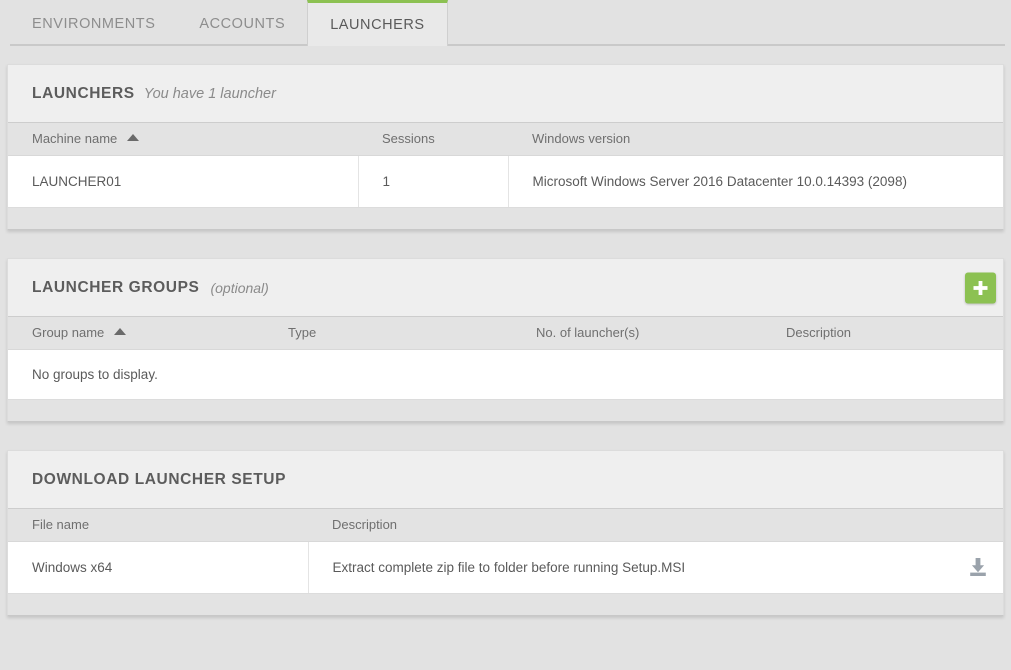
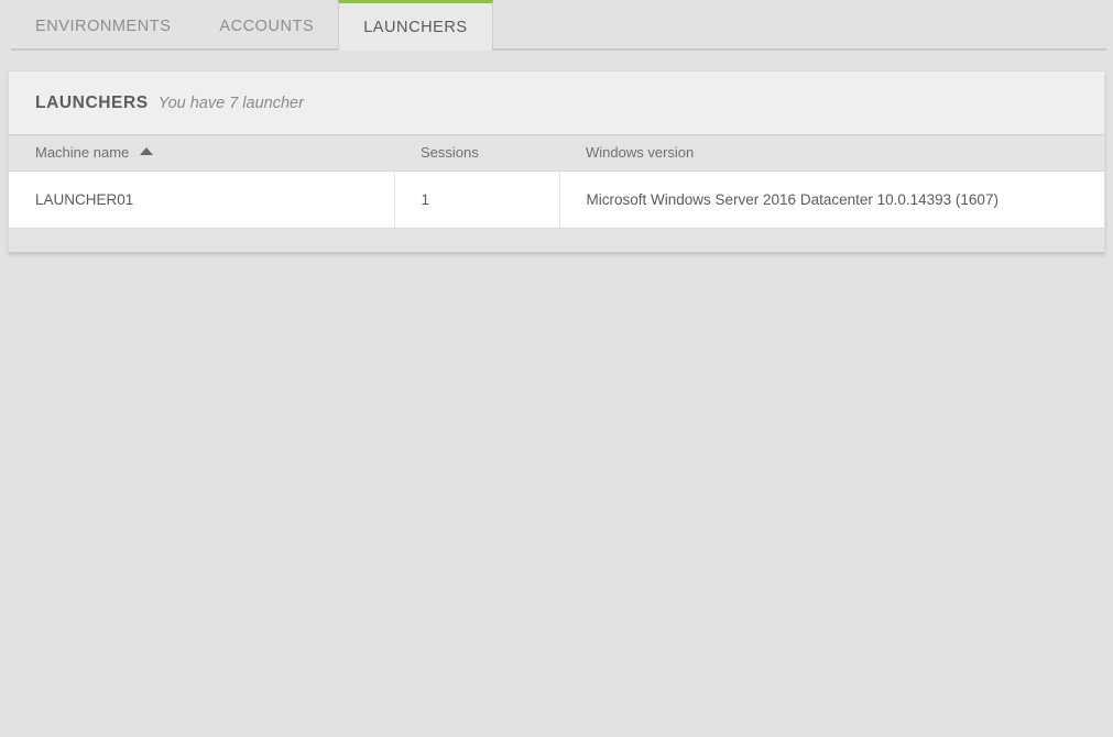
  ENVIRONMENTS
  ACCOUNTS
  LAUNCHERS
  LAUNCHERS
- You have 1 launcher
+ You have 7 launcher
  Machine name	Sessions	Windows version
- LAUNCHER01	1	Microsoft Windows Server 2016 Datacenter 10.0.14393 (2098)
+ LAUNCHER01	1	Microsoft Windows Server 2016 Datacenter 10.0.14393 (1607)
- LAUNCHER GROUPS
- (optional)
- Group name	Type	No. of launcher(s)	Description
- No groups to display.
- DOWNLOAD LAUNCHER SETUP
- File name	Description
- Windows x64	Extract complete zip file to folder before running Setup.MSI
